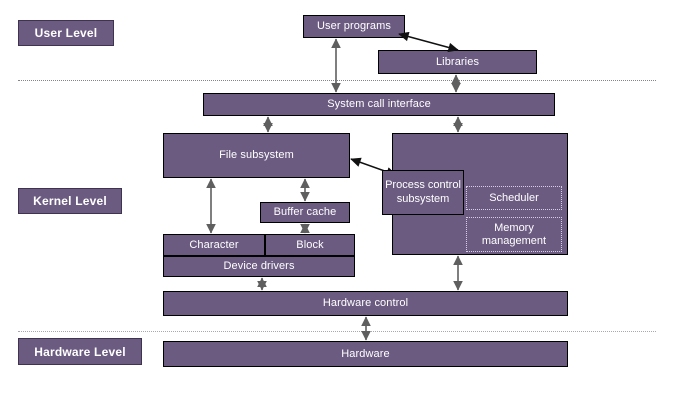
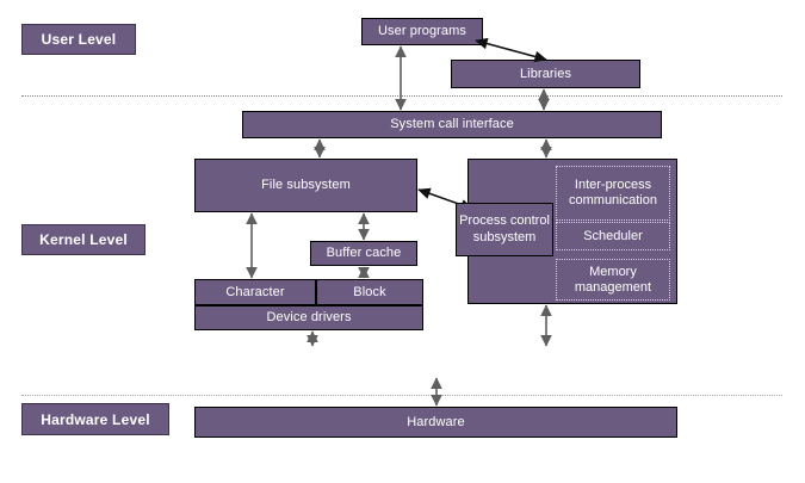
  User Level
  Kernel Level
  Hardware Level
  User programs
  Libraries
  System call interface
  File subsystem
  Buffer cache
  Character
  Block
  Device drivers
+ Inter-process communication
  Scheduler
  Memory management
  Process control subsystem
- Hardware control
  Hardware
